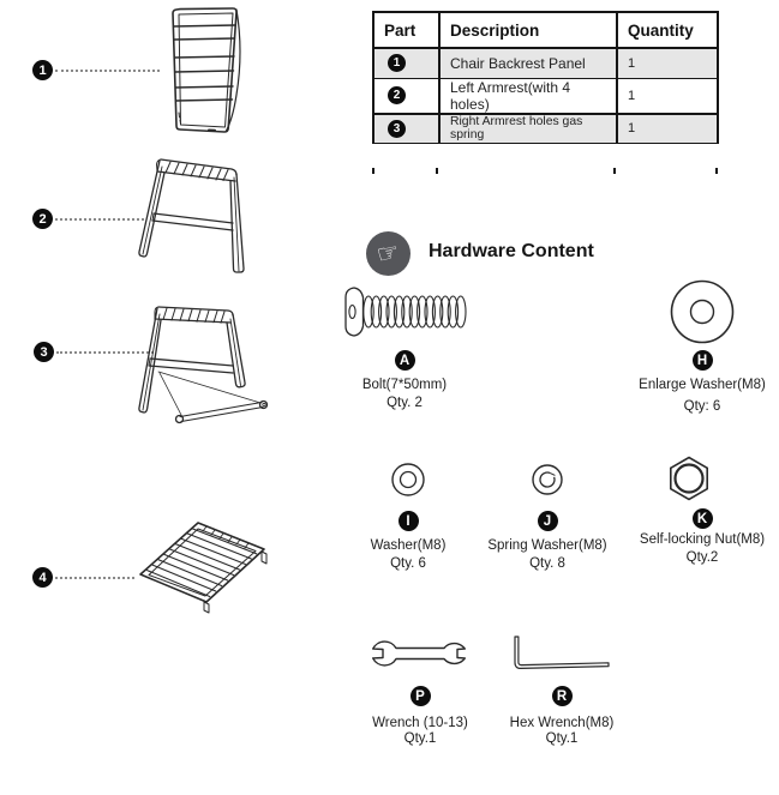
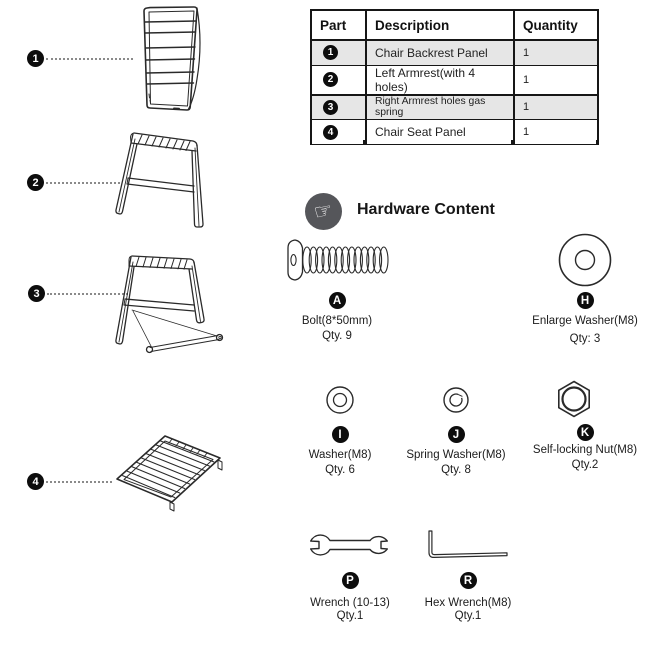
  1
  2
  3
  4
  Part	Description	Quantity
  1	Chair Backrest Panel	1
  2	Left Armrest(with 4 holes)	1
  3	Right Armrest holes gas spring	1
+ 4	Chair Seat Panel	1
  Hardware Content
  A
- Bolt(7*50mm)
+ Bolt(8*50mm)
- Qty. 2
+ Qty. 9
  H
  Enlarge Washer(M8)
- Qty: 6
+ Qty: 3
  I
  Washer(M8)
  Qty. 6
  J
  Spring Washer(M8)
  Qty. 8
  K
  Self-locking Nut(M8)
  Qty.2
  P
  Wrench (10-13)
  Qty.1
  R
  Hex Wrench(M8)
  Qty.1
